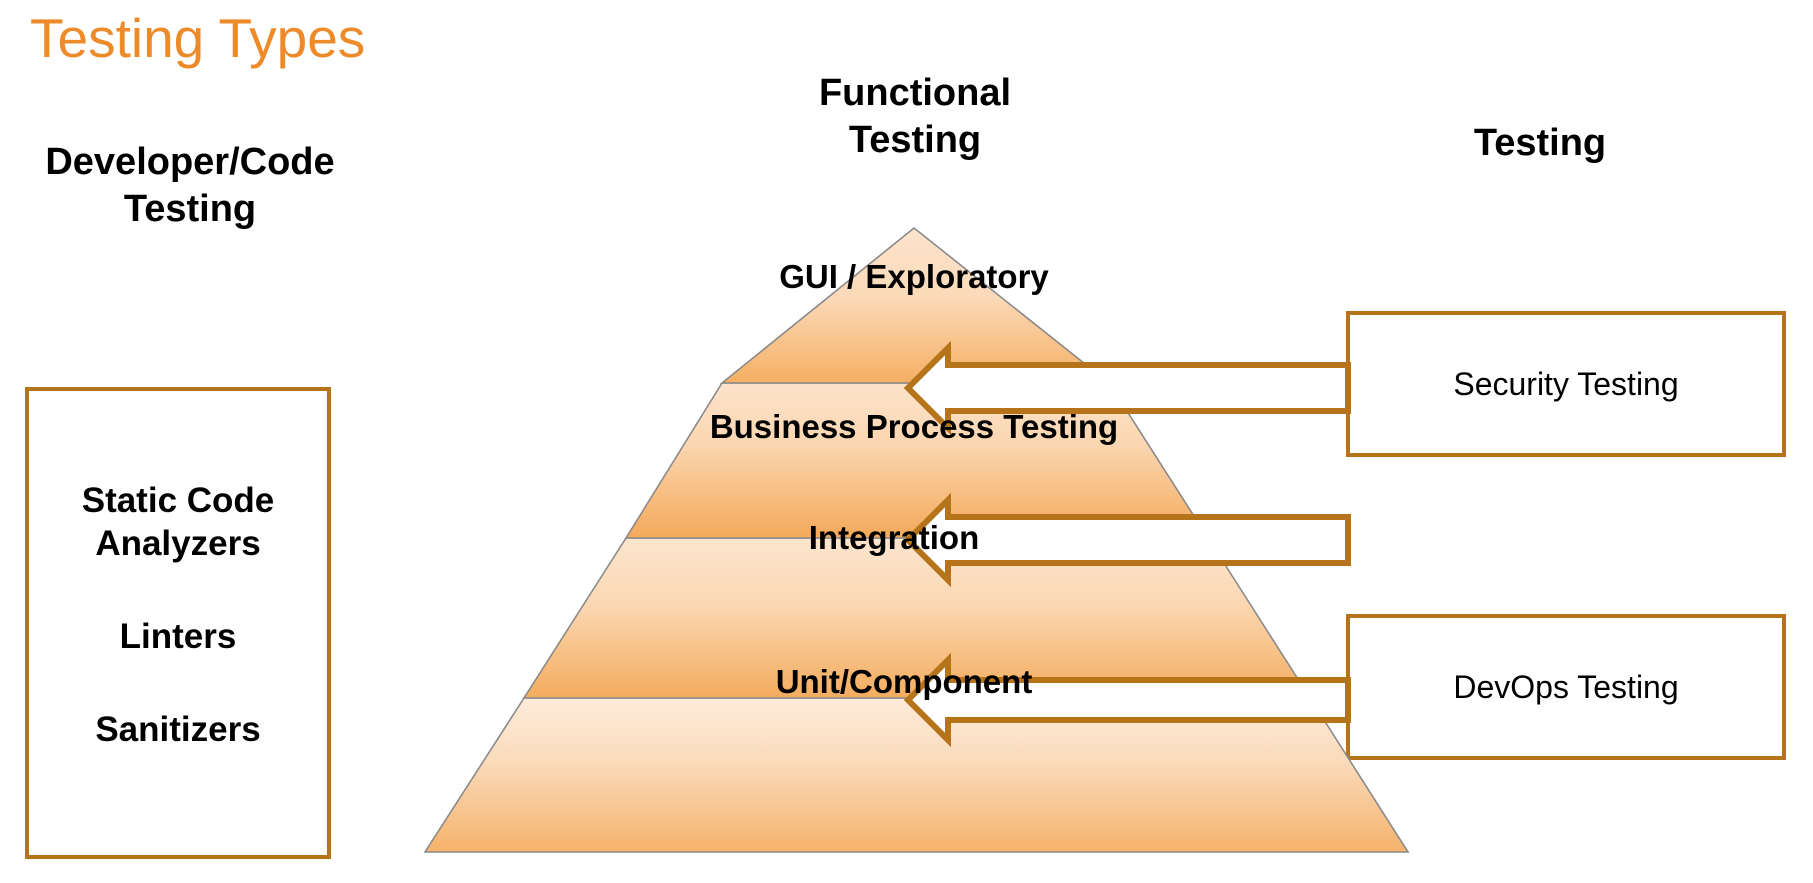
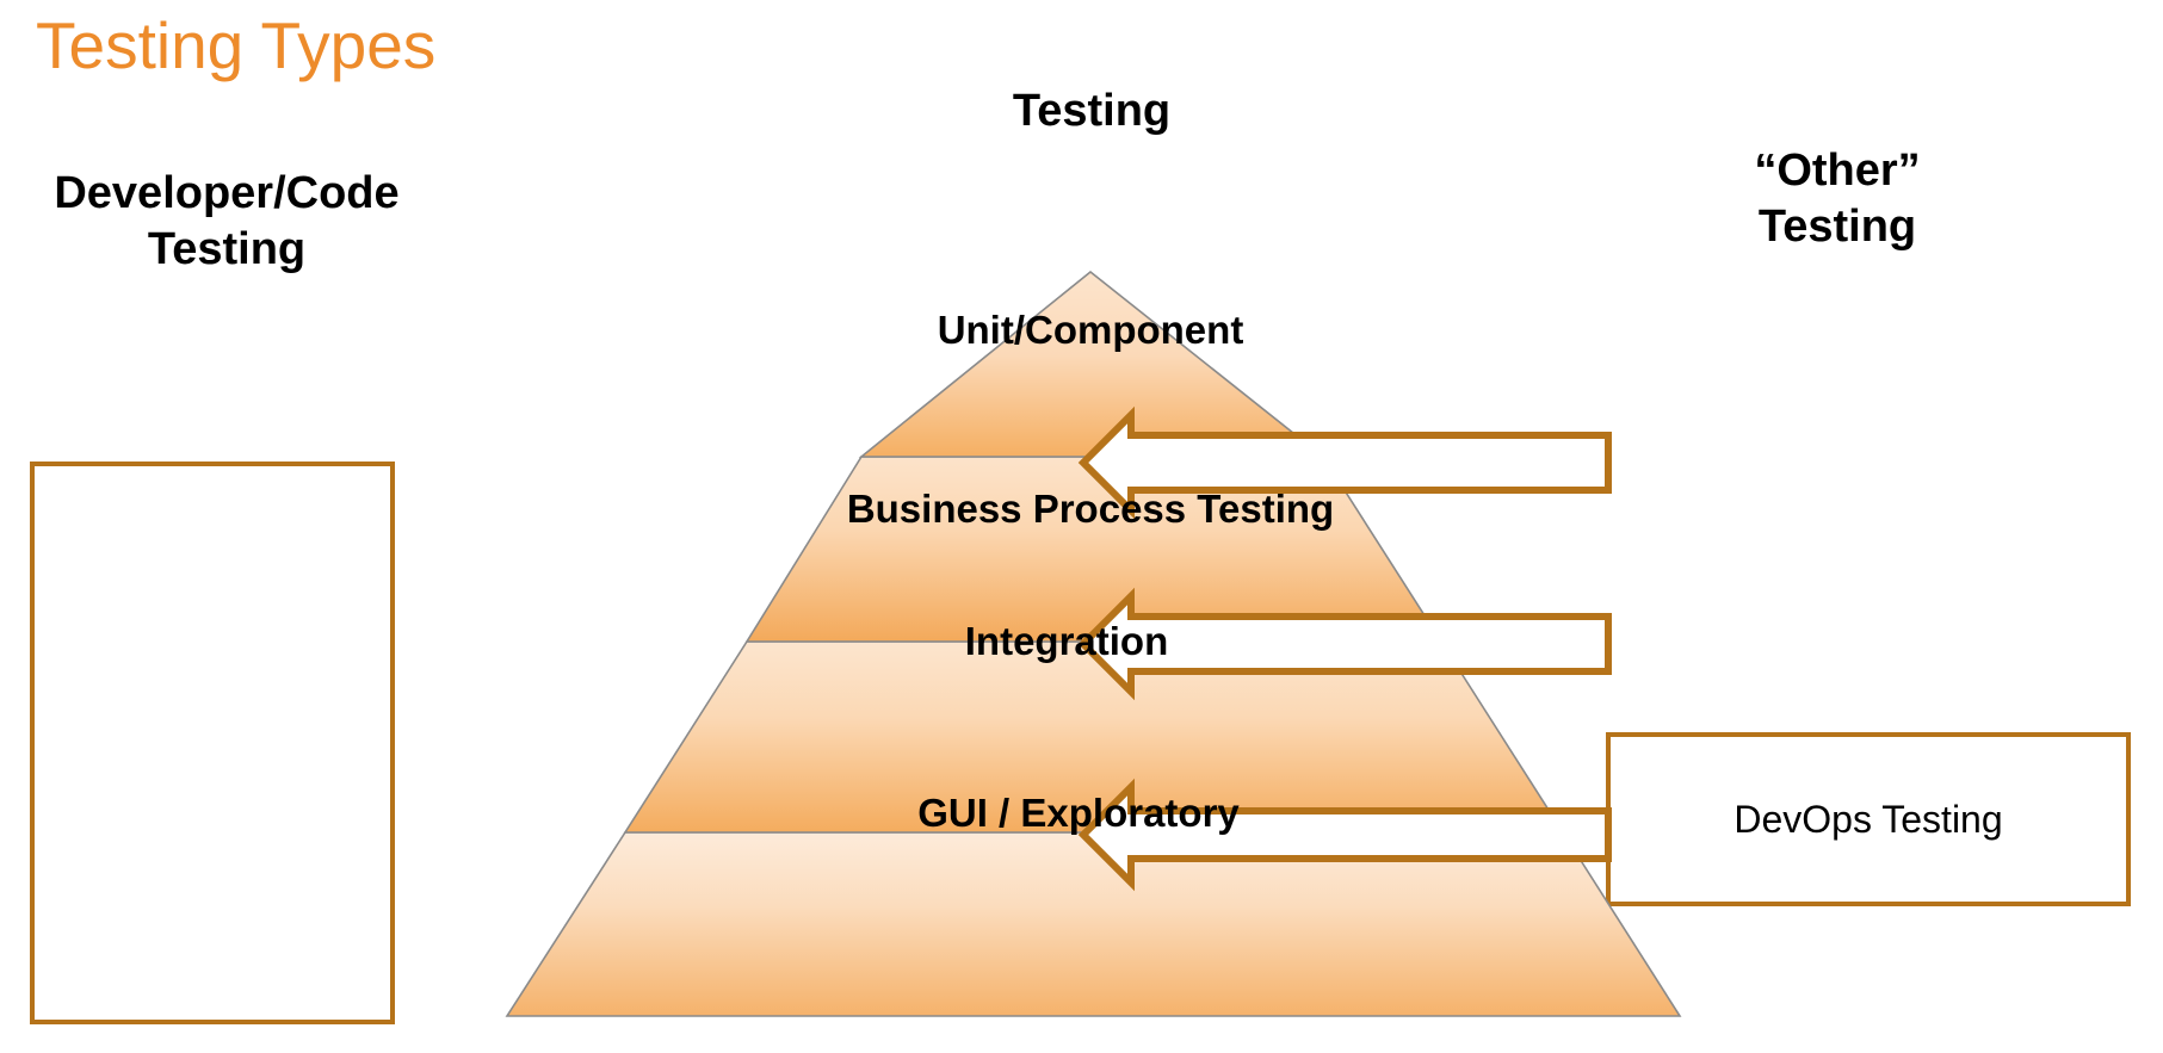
  Testing Types
  Developer/Code
  Testing
- Functional
  Testing
+ “Other”
  Testing
- Static Code
- Analyzers
- Linters
- Sanitizers
- Security Testing
  DevOps Testing
- GUI / Exploratory
+ Unit/Component
  Business Process Testing
  Integration
- Unit/Component
+ GUI / Exploratory
